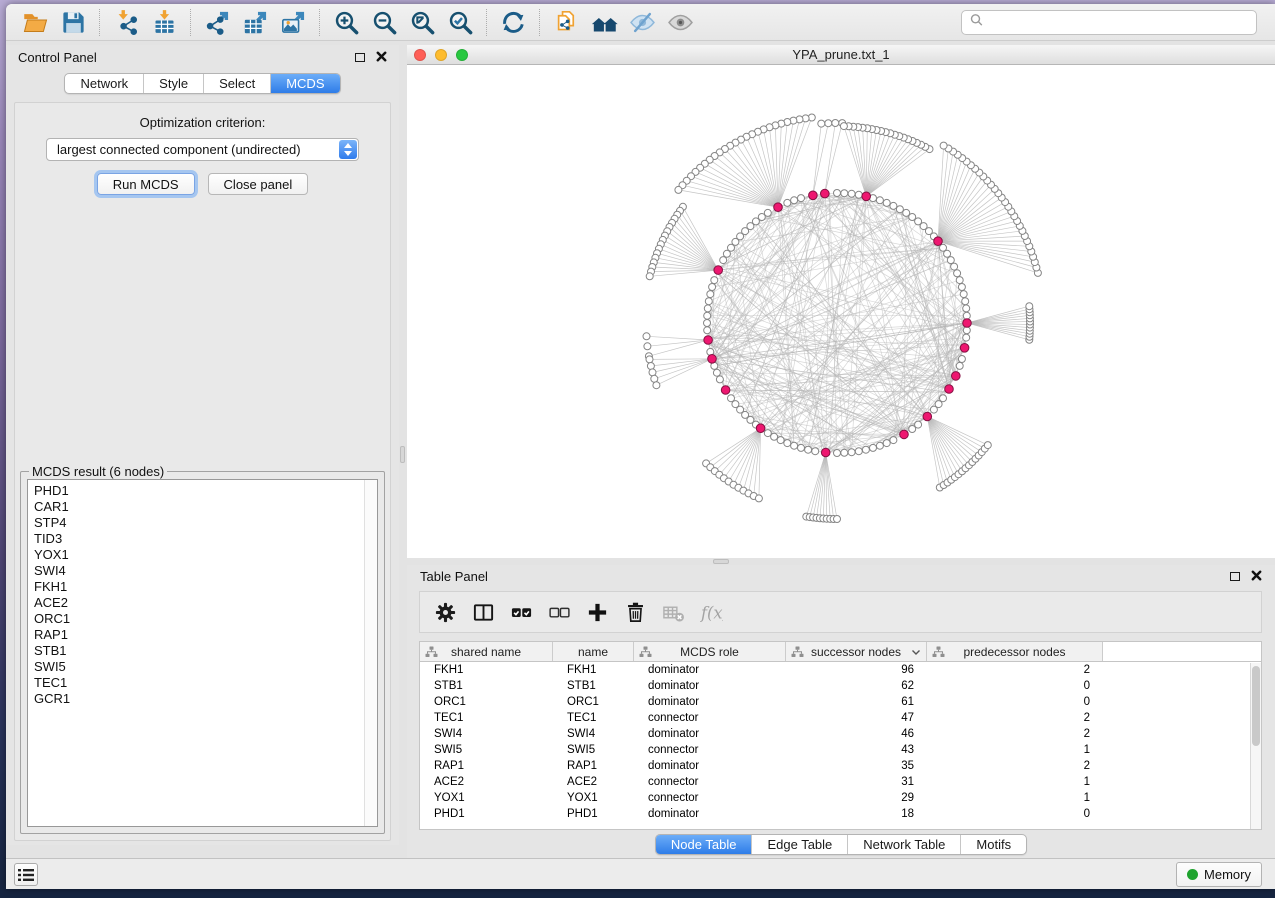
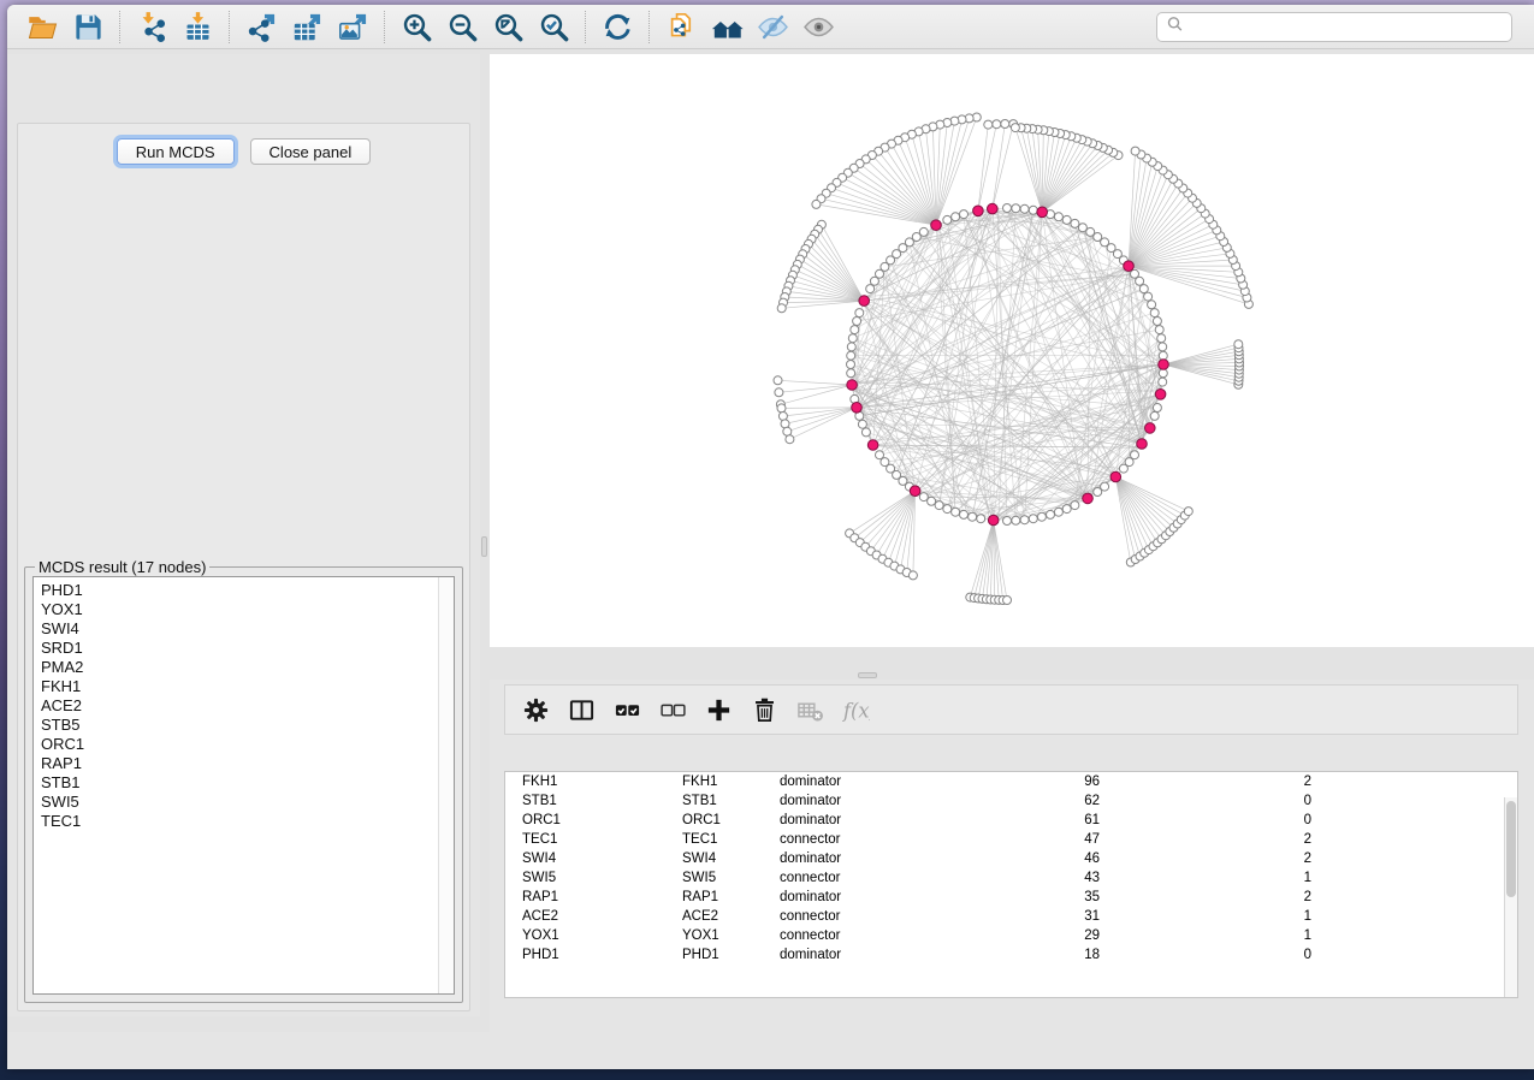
- Control Panel
- Network
- Style
- Select
- MCDS
- Optimization criterion:
- largest connected component (undirected)
  Run MCDS
  Close panel
- MCDS result (6 nodes)
+ MCDS result (17 nodes)
  PHD1
- CAR1
- STP4
- TID3
  YOX1
  SWI4
+ SRD1
+ PMA2
  FKH1
  ACE2
+ STB5
  ORC1
  RAP1
  STB1
  SWI5
  TEC1
- GCR1
- YPA_prune.txt_1
- Table Panel
  f(x
- shared name
- name
- MCDS role
- successor nodes
- predecessor nodes
  FKH1
  FKH1
  dominator
  96
  2
  STB1
  STB1
  dominator
  62
  0
  ORC1
  ORC1
  dominator
  61
  0
  TEC1
  TEC1
  connector
  47
  2
  SWI4
  SWI4
  dominator
  46
  2
  SWI5
  SWI5
  connector
  43
  1
  RAP1
  RAP1
  dominator
  35
  2
  ACE2
  ACE2
  connector
  31
  1
  YOX1
  YOX1
  connector
  29
  1
  PHD1
  PHD1
  dominator
  18
  0
- Node Table
- Edge Table
- Network Table
- Motifs
- Memory
